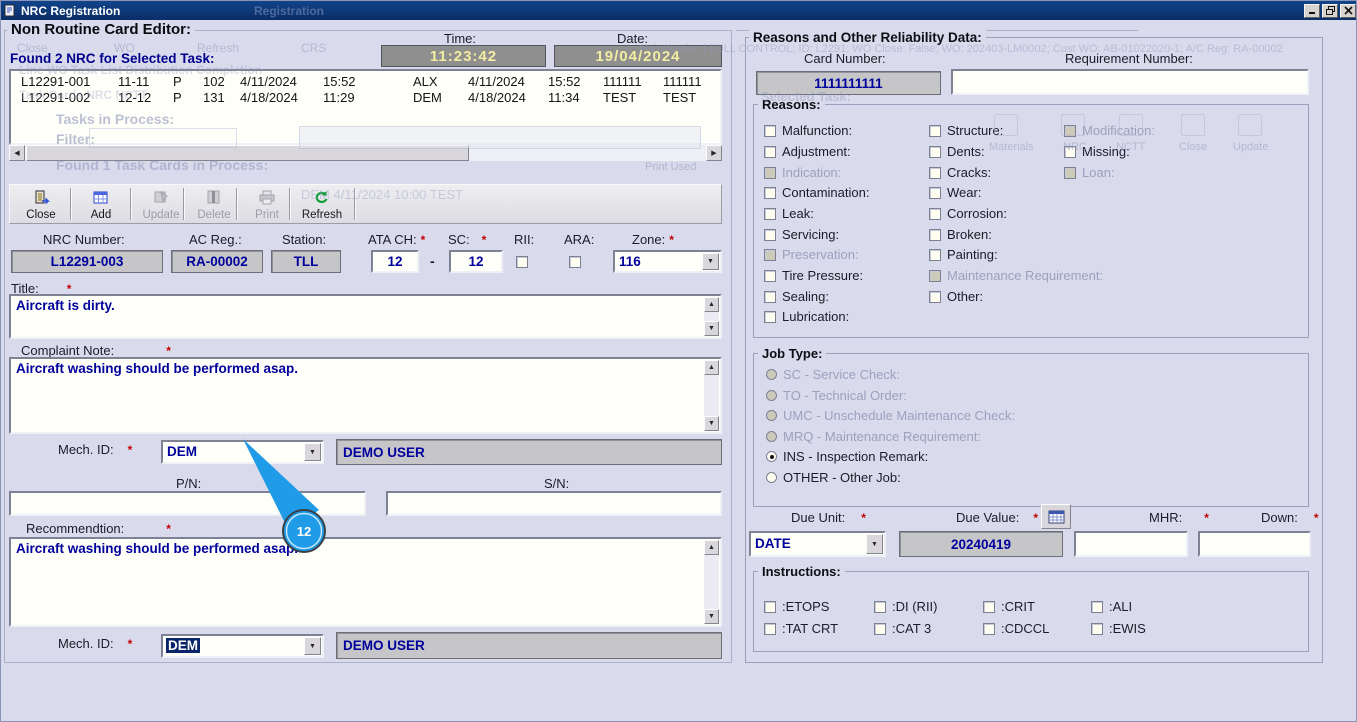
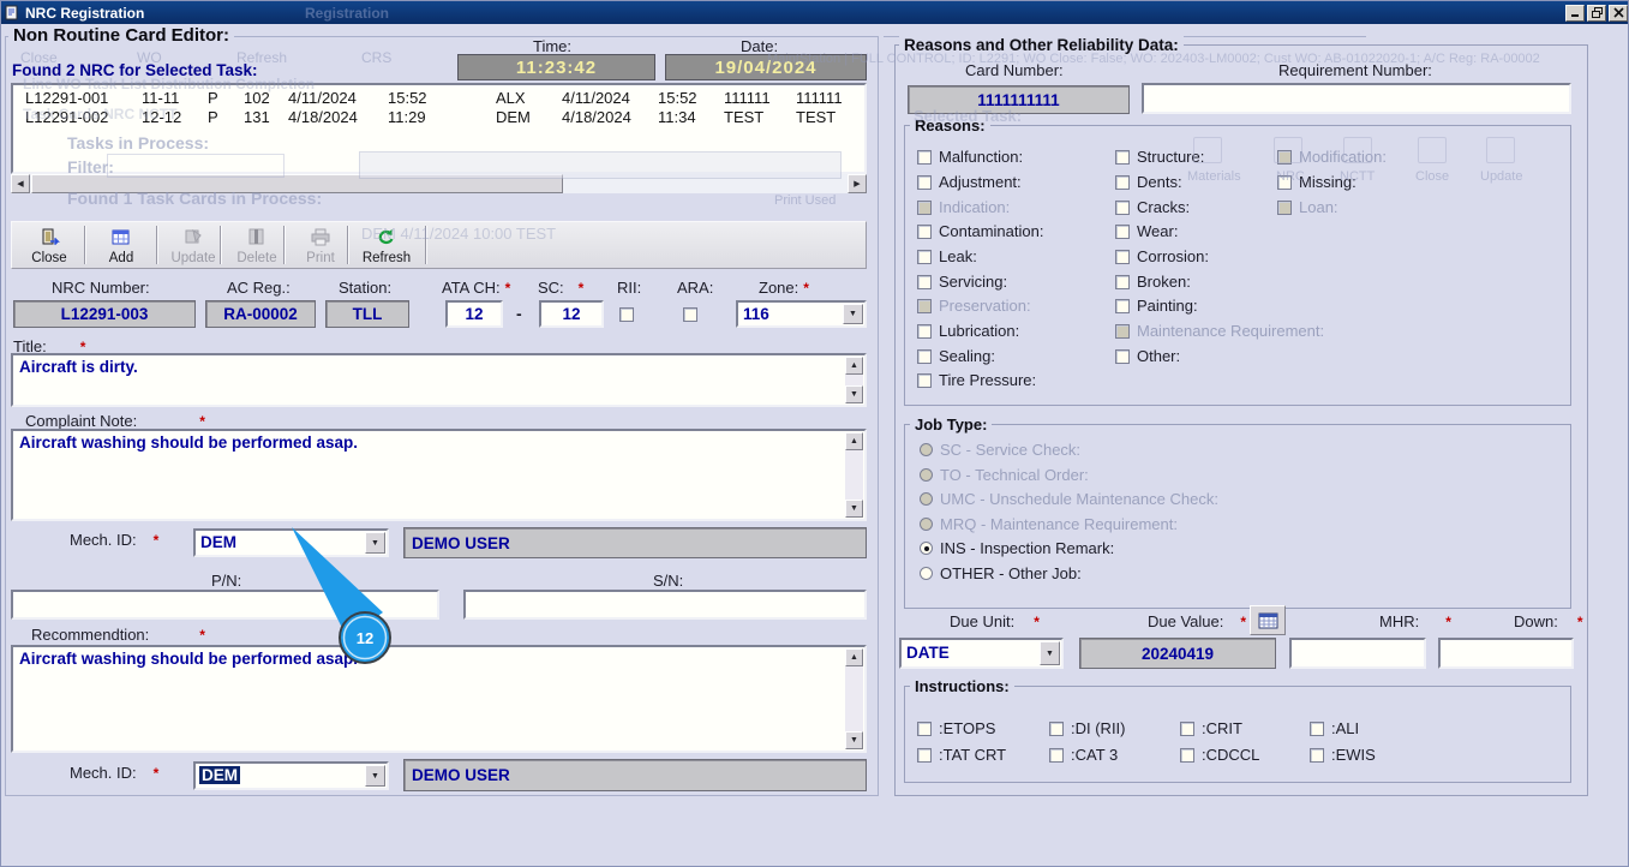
  NRC Registration
  Non Routine Card Editor:
  Found 2 NRC for Selected Task:
  Time:
  11:23:42
  Date:
  19/04/2024
  L12291-001 11-11 P 102 4/11/2024 15:52 ALX 4/11/2024 15:52 111111 111111
  L12291-002 12-12 P 131 4/18/2024 11:29 DEM 4/18/2024 11:34 TEST TEST
  Close
  Add
  Update
  Delete
  Print
  Refresh
  NRC Number:
  AC Reg.:
  Station:
  ATA CH: *
  SC: *
  RII:
  ARA:
  Zone: *
  L12291-003
  RA-00002
  TLL
  12
  -
  12
  116
  Title: *
  Aircraft is dirty.
  Complaint Note: *
  Aircraft washing should be performed asap.
  Mech. ID: *
  DEM
  DEMO USER
  P/N:
  S/N:
  Recommendtion: *
  Aircraft washing should be performed asap
  Mech. ID: *
  DEM
  DEMO USER
  Reasons and Other Reliability Data:
  Card Number:
  1111111111
  Requirement Number:
  Reasons:
  Malfunction:
  Adjustment:
  Indication:
  Contamination:
  Leak:
  Servicing:
  Preservation:
- Tire Pressure:
+ Lubrication:
  Sealing:
- Lubrication:
+ Tire Pressure:
  Structure:
  Dents:
  Cracks:
  Wear:
  Corrosion:
  Broken:
  Painting:
  Maintenance Requirement:
  Other:
  Modification:
  Missing:
  Loan:
  Job Type:
  SC - Service Check:
  TO - Technical Order:
  UMC - Unschedule Maintenance Check:
  MRQ - Maintenance Requirement:
  INS - Inspection Remark:
  OTHER - Other Job:
  Due Unit: *
  Due Value: *
  MHR: *
  Down: *
  DATE
  20240419
  Instructions:
  :ETOPS
  :DI (RII)
  :CRIT
  :ALI
  :TAT CRT
  :CAT 3
  :CDCCL
  :EWIS
  Registration
  Close
  WO
  Refresh
  CRS
  Line WO Task List Distribution Completion
  Task Cards NRC NCTT
  Tasks in Process:
  Filter:
  Found 1 Task Cards in Process:
  Print Used
  DEM 4/11/2024 10:00 TEST
  MaintStation | FULL CONTROL; ID: L2291; WO Close: False; WO: 202403-LM0002; Cust WO: AB-01022020-1; A/C Reg: RA-00002
  Selected Task:
  Materials
  NRC
  NCTT
  Close
  Update
  12
